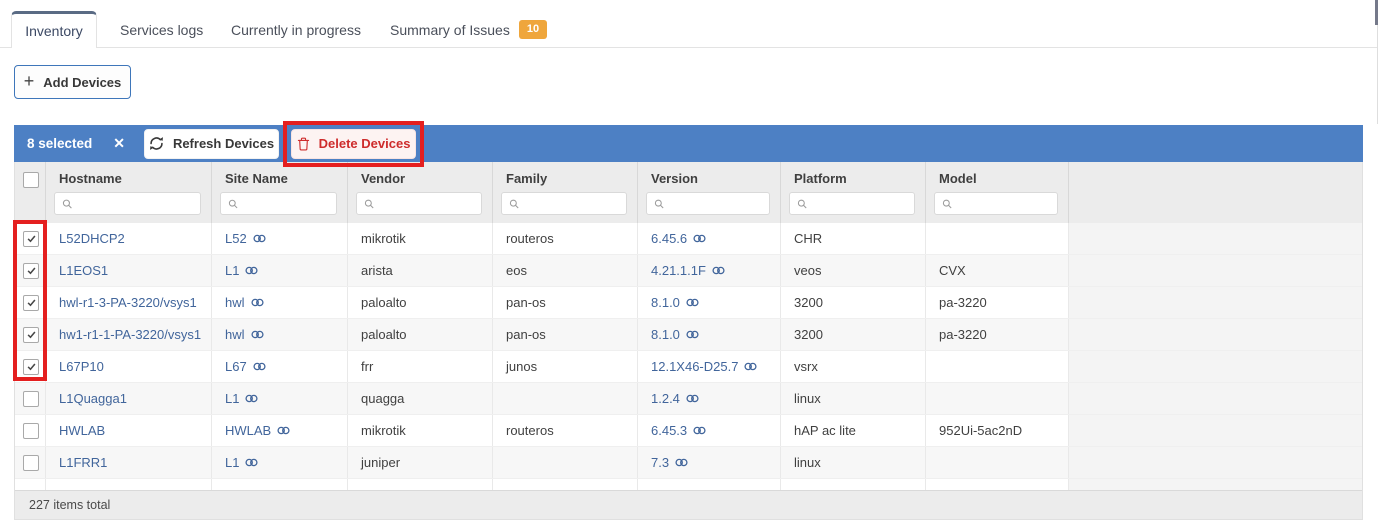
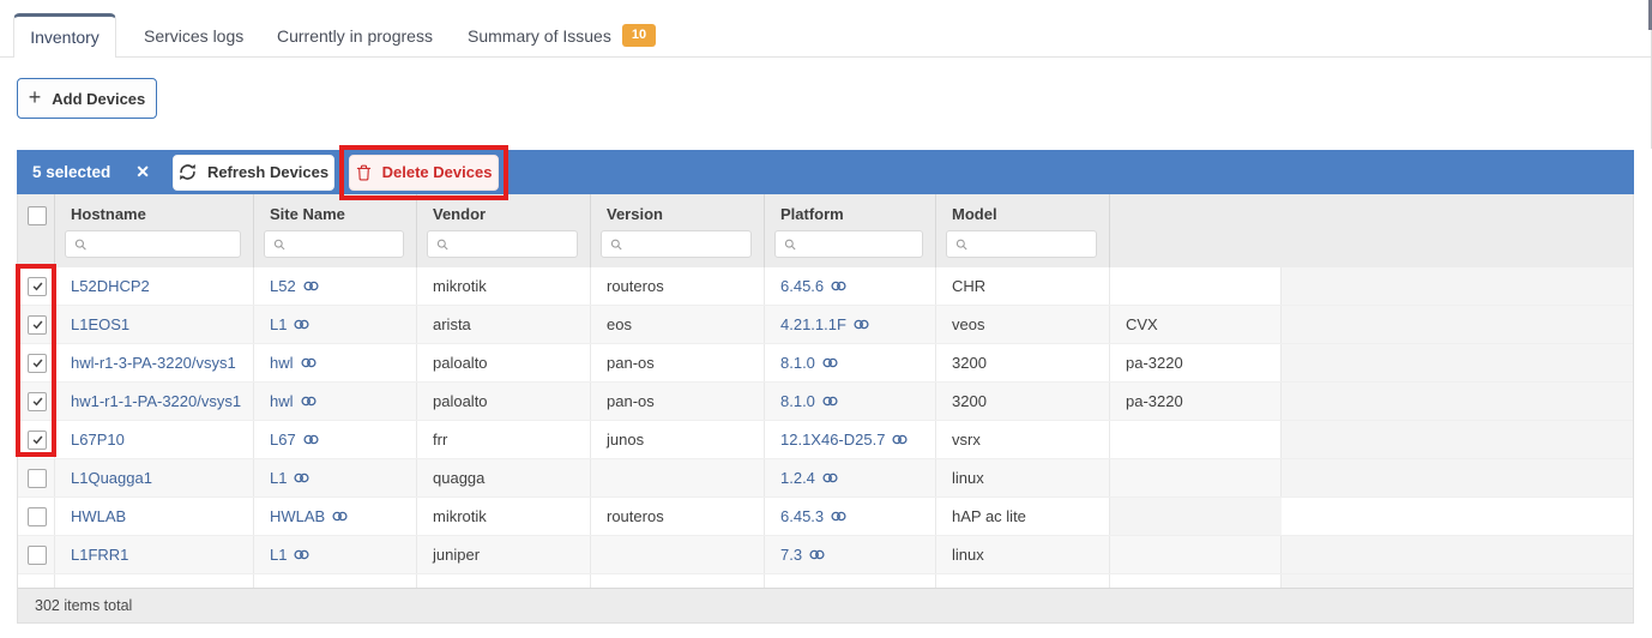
  Inventory
  Services logs
  Currently in progress
  Summary of Issues
  10
  +
  Add Devices
- 8 selected
+ 5 selected
  ✕
  Refresh Devices
  Delete Devices
  Hostname
  Site Name
  Vendor
- Family
  Version
  Platform
  Model
  L52DHCP2
  L52
  mikrotik
  routeros
  6.45.6
  CHR
  L1EOS1
  L1
  arista
  eos
  4.21.1.1F
  veos
  CVX
  hwl-r1-3-PA-3220/vsys1
  hwl
  paloalto
  pan-os
  8.1.0
  3200
  pa-3220
  hw1-r1-1-PA-3220/vsys1
  hwl
  paloalto
  pan-os
  8.1.0
  3200
  pa-3220
  L67P10
  L67
  frr
  junos
  12.1X46-D25.7
  vsrx
  L1Quagga1
  L1
  quagga
  1.2.4
  linux
  HWLAB
  HWLAB
  mikrotik
  routeros
  6.45.3
  hAP ac lite
- 952Ui-5ac2nD
  L1FRR1
  L1
  juniper
  7.3
  linux
- 227 items total
+ 302 items total
